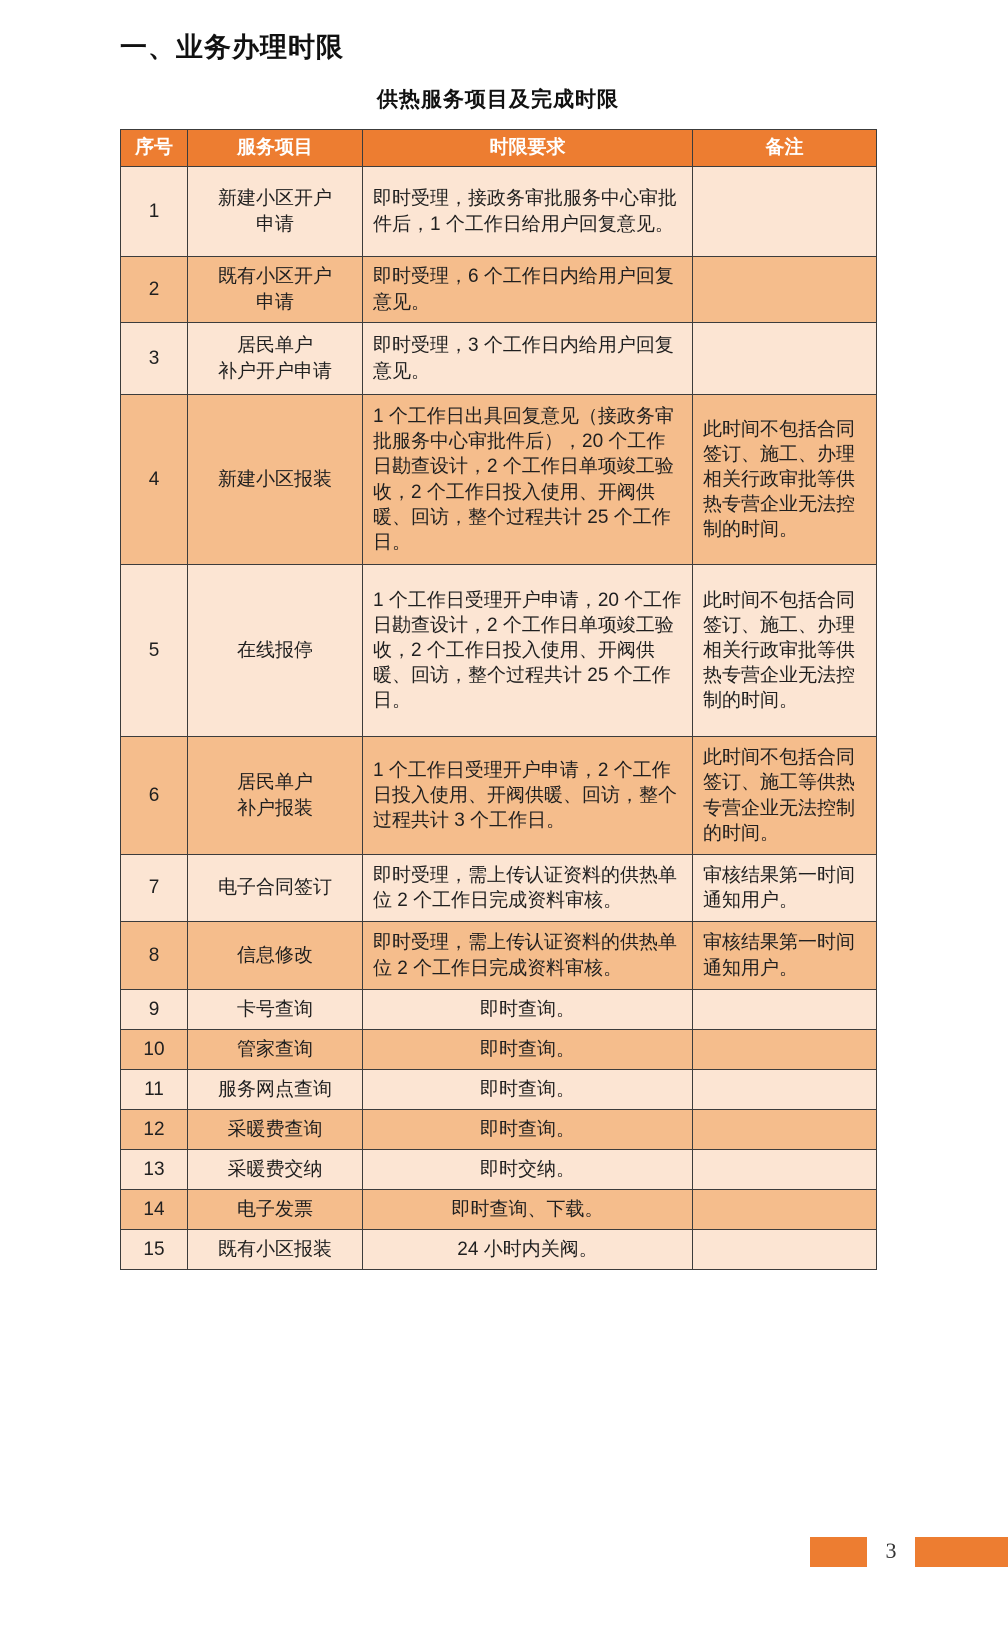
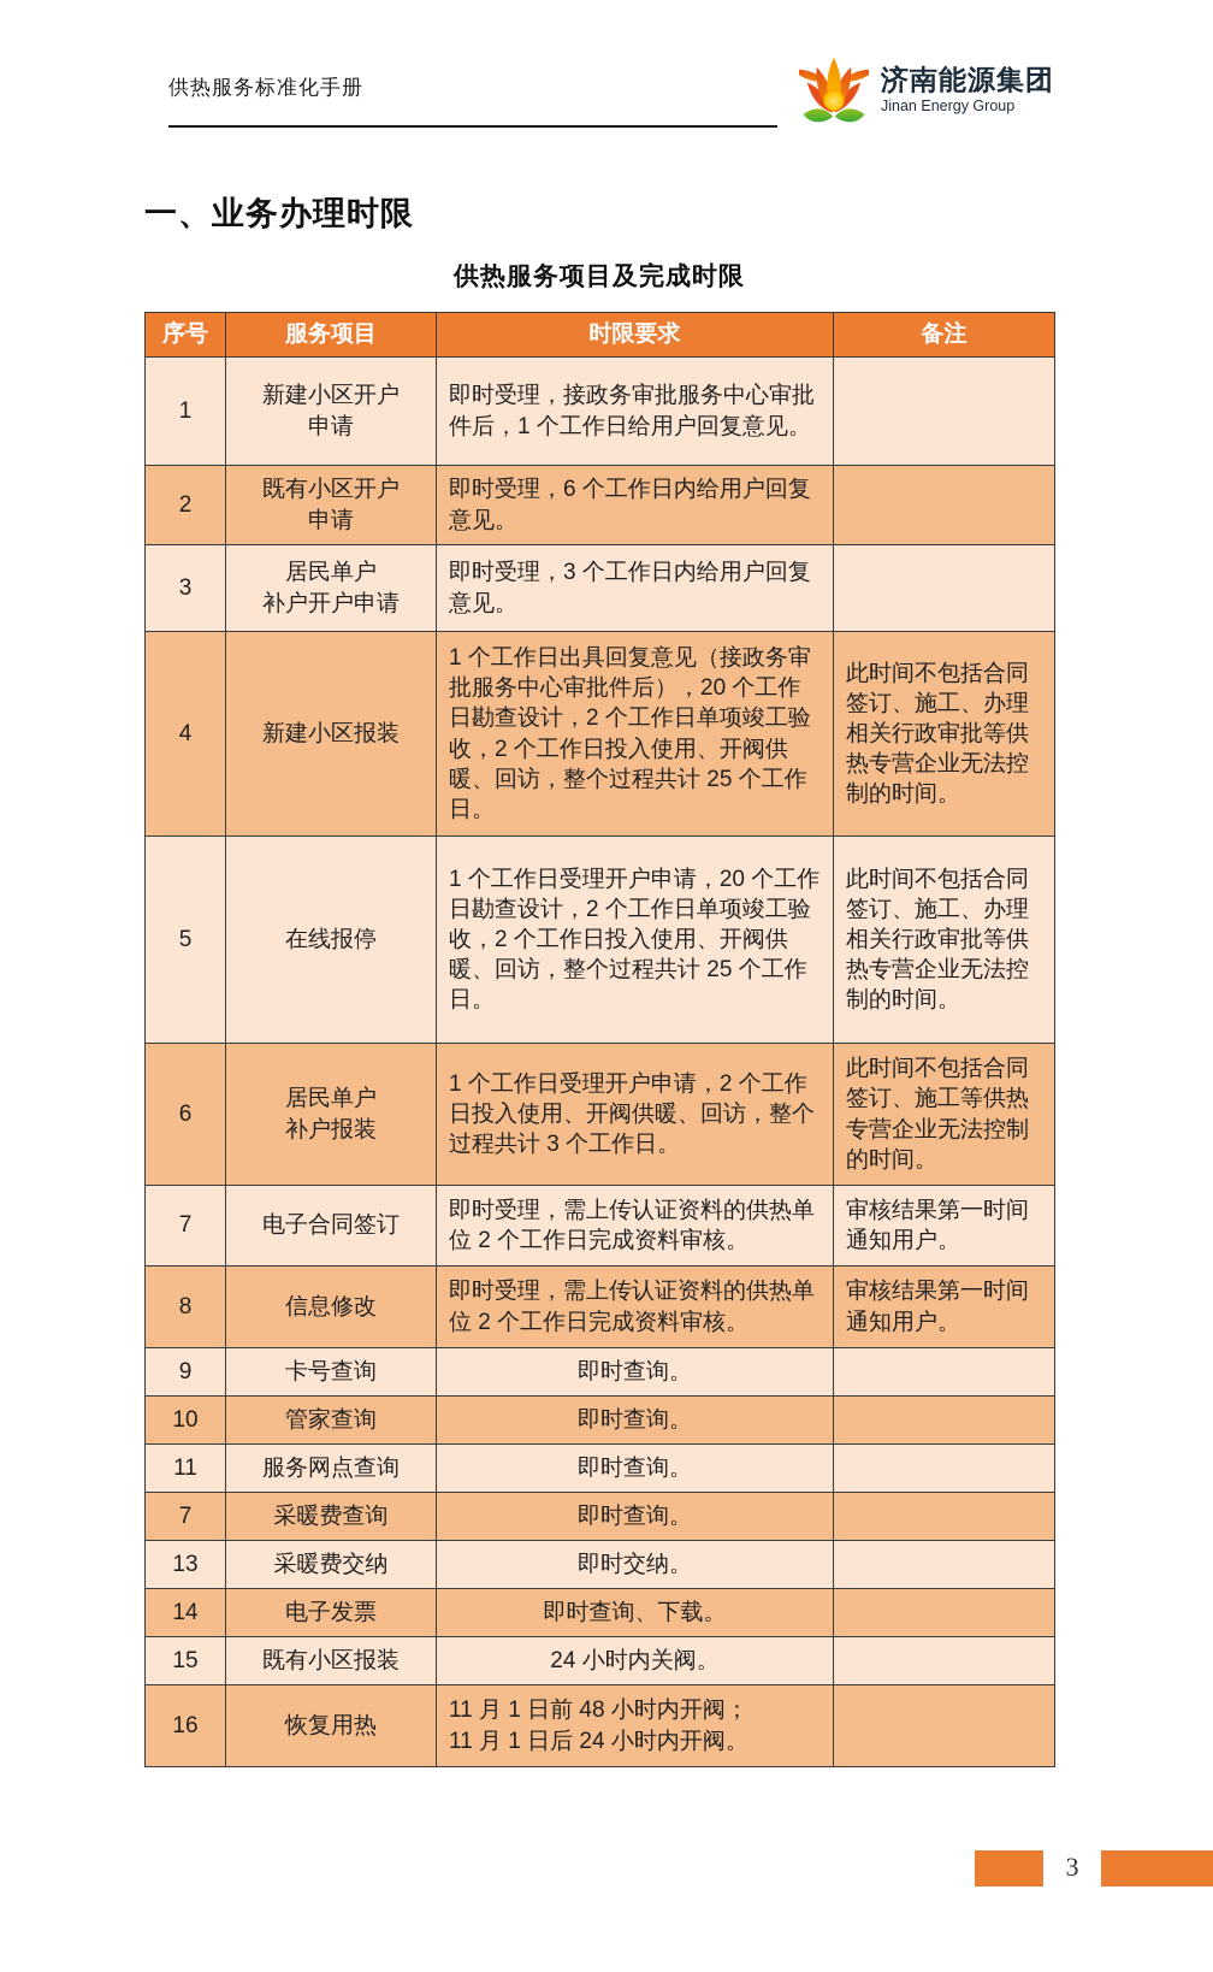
+ 供热服务标准化手册
+ 济南能源集团
+ Jinan Energy Group
  一、业务办理时限
  供热服务项目及完成时限
  序号	服务项目	时限要求	备注
  1	新建小区开户 申请	即时受理，接政务审批服务中心审批件后，1 个工作日给用户回复意见。
  2	既有小区开户 申请	即时受理，6 个工作日内给用户回复意见。
  3	居民单户 补户开户申请	即时受理，3 个工作日内给用户回复意见。
  4	新建小区报装	1 个工作日出具回复意见（接政务审批服务中心审批件后），20 个工作日勘查设计，2 个工作日单项竣工验收，2 个工作日投入使用、开阀供暖、回访，整个过程共计 25 个工作日。	此时间不包括合同签订、施工、办理相关行政审批等供热专营企业无法控制的时间。
  5	在线报停	1 个工作日受理开户申请，20 个工作日勘查设计，2 个工作日单项竣工验收，2 个工作日投入使用、开阀供暖、回访，整个过程共计 25 个工作日。	此时间不包括合同签订、施工、办理相关行政审批等供热专营企业无法控制的时间。
  6	居民单户 补户报装	1 个工作日受理开户申请，2 个工作日投入使用、开阀供暖、回访，整个过程共计 3 个工作日。	此时间不包括合同签订、施工等供热专营企业无法控制的时间。
  7	电子合同签订	即时受理，需上传认证资料的供热单位 2 个工作日完成资料审核。	审核结果第一时间通知用户。
  8	信息修改	即时受理，需上传认证资料的供热单位 2 个工作日完成资料审核。	审核结果第一时间通知用户。
  9	卡号查询	即时查询。
  10	管家查询	即时查询。
  11	服务网点查询	即时查询。
- 12	采暖费查询	即时查询。
+ 7	采暖费查询	即时查询。
  13	采暖费交纳	即时交纳。
  14	电子发票	即时查询、下载。
  15	既有小区报装	24 小时内关阀。
+ 16	恢复用热	11 月 1 日前 48 小时内开阀； 11 月 1 日后 24 小时内开阀。
  3
